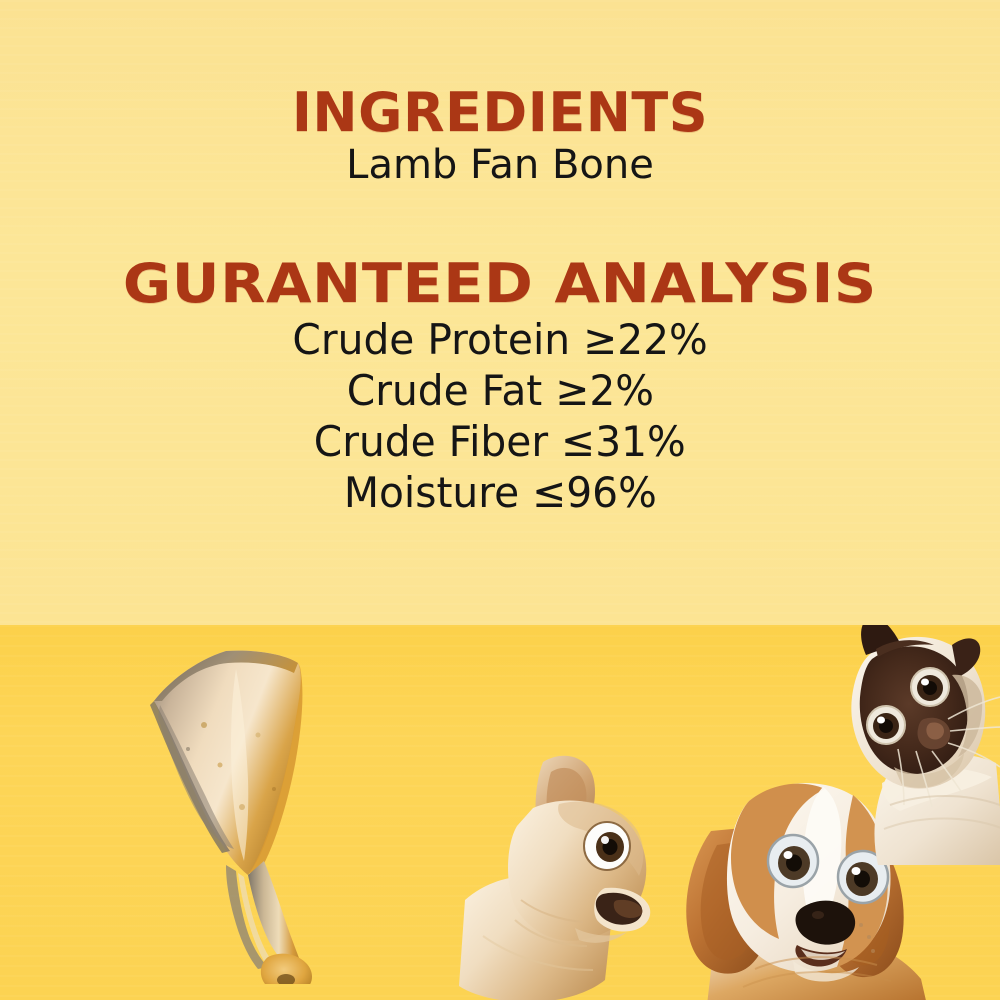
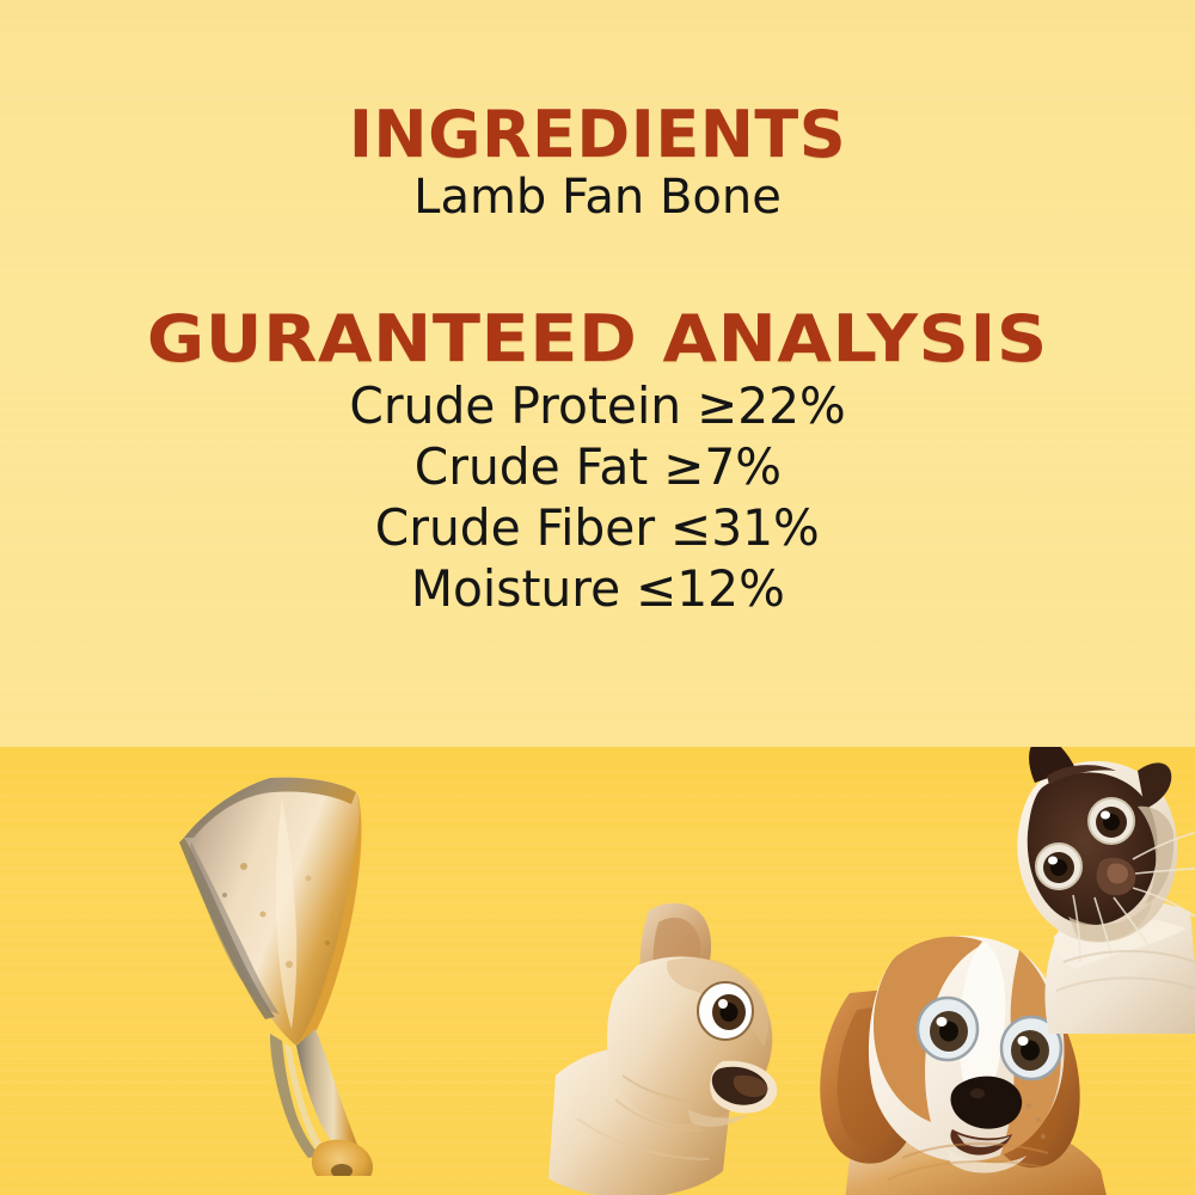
  INGREDIENTS
  Lamb Fan Bone
  GURANTEED ANALYSIS
  Crude Protein ≥22%
- Crude Fat ≥2%
+ Crude Fat ≥7%
  Crude Fiber ≤31%
- Moisture ≤96%
+ Moisture ≤12%
